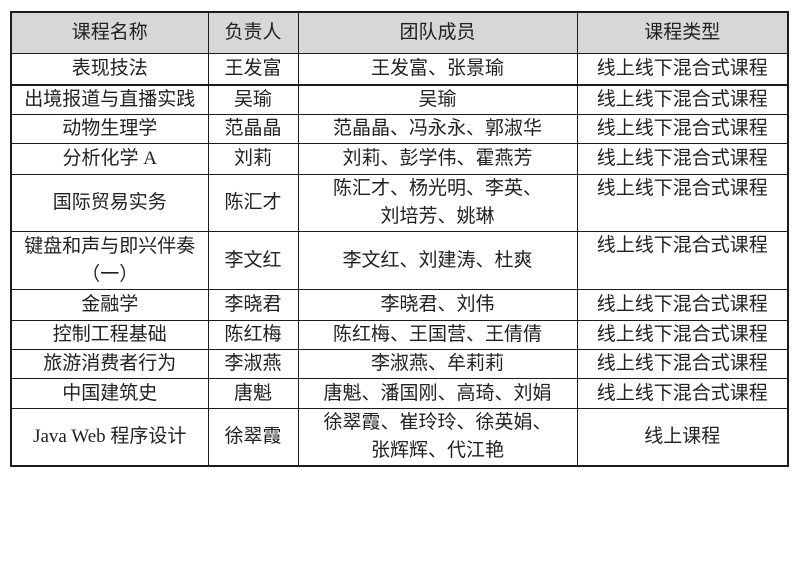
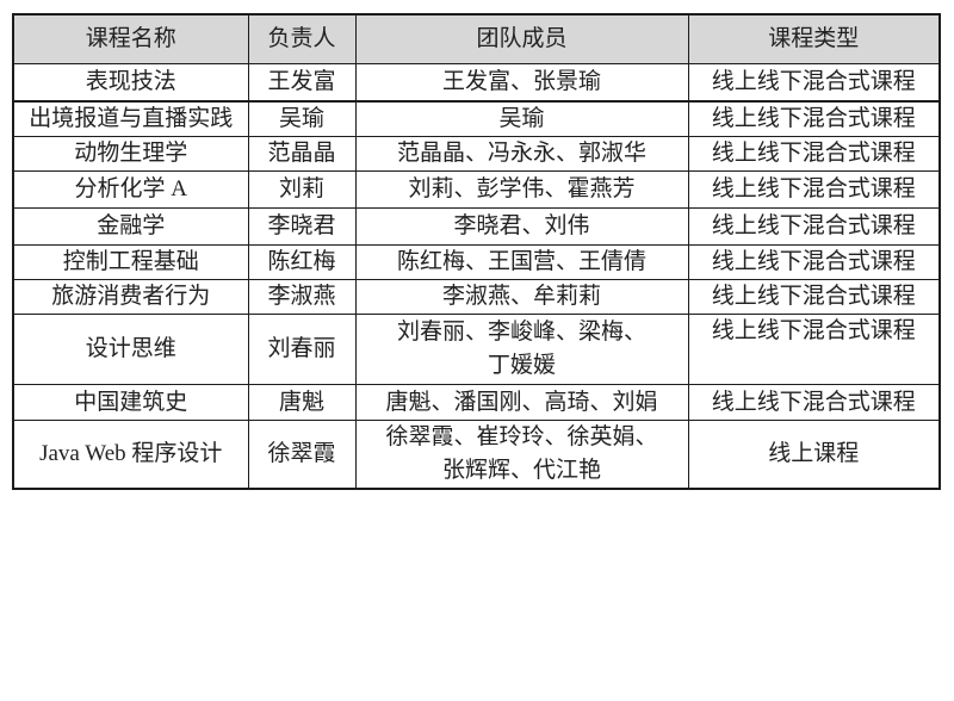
  课程名称	负责人	团队成员	课程类型
  表现技法	王发富	王发富、张景瑜	线上线下混合式课程
  出境报道与直播实践	吴瑜	吴瑜	线上线下混合式课程
  动物生理学	范晶晶	范晶晶、冯永永、郭淑华	线上线下混合式课程
  分析化学 A	刘莉	刘莉、彭学伟、霍燕芳	线上线下混合式课程
- 国际贸易实务	陈汇才	陈汇才、杨光明、李英、 刘培芳、姚琳	线上线下混合式课程
- 键盘和声与即兴伴奏 （一）	李文红	李文红、刘建涛、杜爽	线上线下混合式课程
  金融学	李晓君	李晓君、刘伟	线上线下混合式课程
  控制工程基础	陈红梅	陈红梅、王国营、王倩倩	线上线下混合式课程
  旅游消费者行为	李淑燕	李淑燕、牟莉莉	线上线下混合式课程
+ 设计思维	刘春丽	刘春丽、李峻峰、梁梅、 丁媛媛	线上线下混合式课程
  中国建筑史	唐魁	唐魁、潘国刚、高琦、刘娟	线上线下混合式课程
  Java Web 程序设计	徐翠霞	徐翠霞、崔玲玲、徐英娟、 张辉辉、代江艳	线上课程
